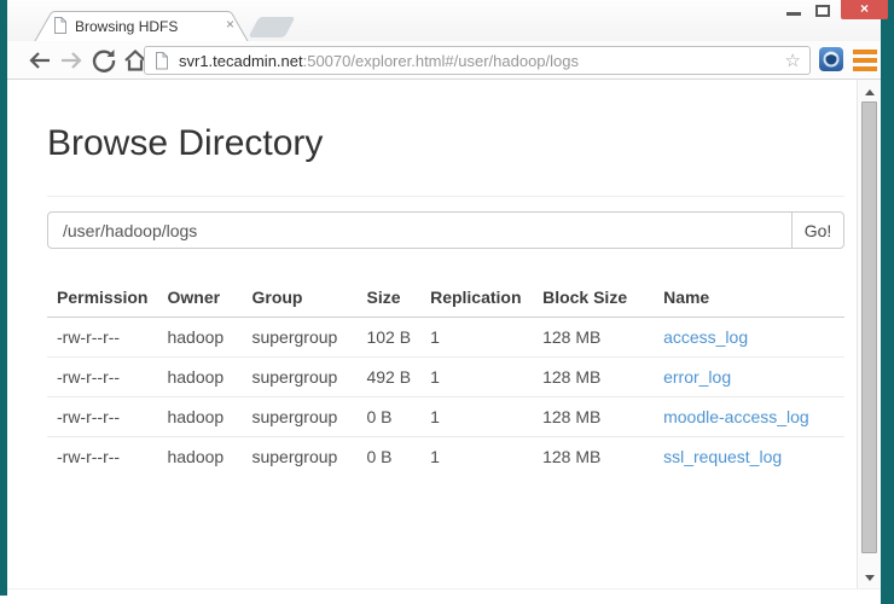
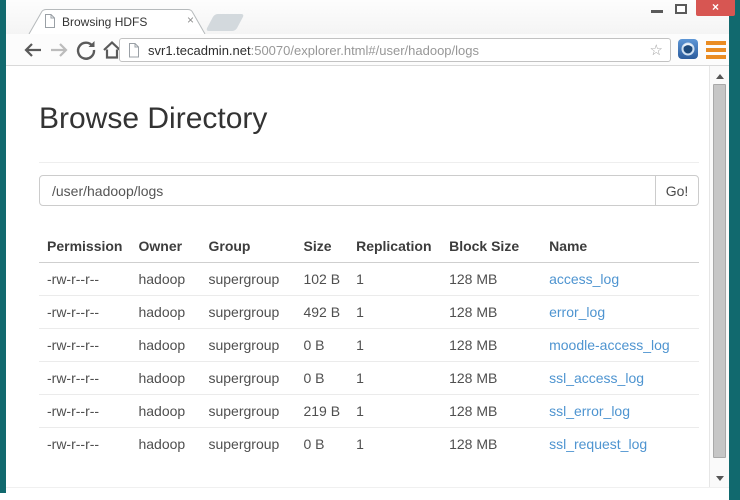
  Browsing HDFS
  ×
  ×
  svr1.tecadmin.net:50070/explorer.html#/user/hadoop/logs
  ☆
  Browse Directory
  /user/hadoop/logs
  Go!
  Permission	Owner	Group	Size	Replication	Block Size	Name
  -rw-r--r--	hadoop	supergroup	102 B	1	128 MB	access_log
  -rw-r--r--	hadoop	supergroup	492 B	1	128 MB	error_log
  -rw-r--r--	hadoop	supergroup	0 B	1	128 MB	moodle-access_log
+ -rw-r--r--	hadoop	supergroup	0 B	1	128 MB	ssl_access_log
+ -rw-r--r--	hadoop	supergroup	219 B	1	128 MB	ssl_error_log
  -rw-r--r--	hadoop	supergroup	0 B	1	128 MB	ssl_request_log
